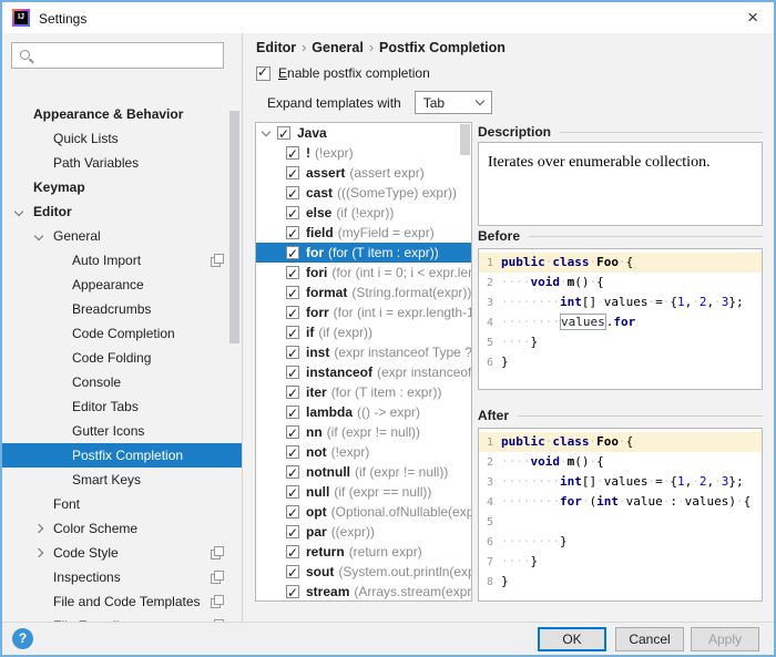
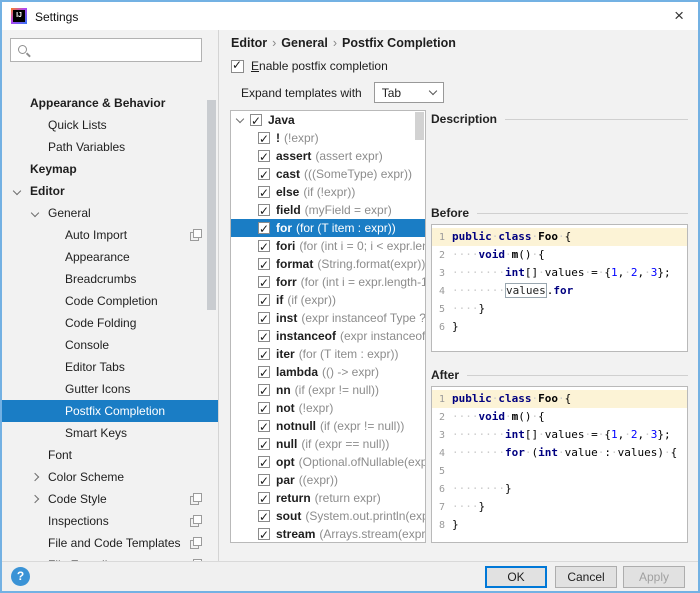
  Settings
  ×
  Appearance & Behavior
  Quick Lists
  Path Variables
  Keymap
  Editor
  General
  Auto Import
  Appearance
  Breadcrumbs
  Code Completion
  Code Folding
  Console
  Editor Tabs
  Gutter Icons
  Postfix Completion
  Smart Keys
  Font
  Color Scheme
  Code Style
  Inspections
  File and Code Templates
  Editor › General › Postfix Completion
  ✓
  Enable postfix completion
  Expand templates with
  Tab
  ✓
  Java
  ✓
  !
  (!expr)
  ✓
  assert
  (assert expr)
  ✓
  cast
  (((SomeType) expr))
  ✓
  else
  (if (!expr))
  ✓
  field
  (myField = expr)
  ✓
  for
  (for (T item : expr))
  ✓
  fori
  ✓
  format
  (String.format(expr))
  ✓
  forr
  ✓
  if
  (if (expr))
  ✓
  inst
  ✓
  instanceof
  ✓
  iter
  (for (T item : expr))
  ✓
  lambda
  (() -> expr)
  ✓
  nn
  (if (expr != null))
  ✓
  not
  (!expr)
  ✓
  notnull
  (if (expr != null))
  ✓
  null
  (if (expr == null))
  ✓
  opt
  (Optional.ofNullable(exp
  ✓
  par
  ((expr))
  ✓
  return
  (return expr)
  ✓
  sout
  (System.out.println(ex
  ✓
  stream
  (Arrays.stream(expr
  Description
- Iterates over enumerable collection.
  Before
  1 public·class·Foo·{
  2 ····void·m()·{
  3 ········int[]·values·=·{1,·2,·3};
  4 ········values.for
  5 ····}
  6 }
  After
  1 public·class·Foo·{
  2 ····void·m()·{
  3 ········int[]·values·=·{1,·2,·3};
  4 ········for·(int·value·:·values)·{
  5
  6 ········}
  7 ····}
  8 }
  ?
  OK
  Cancel
  Apply
